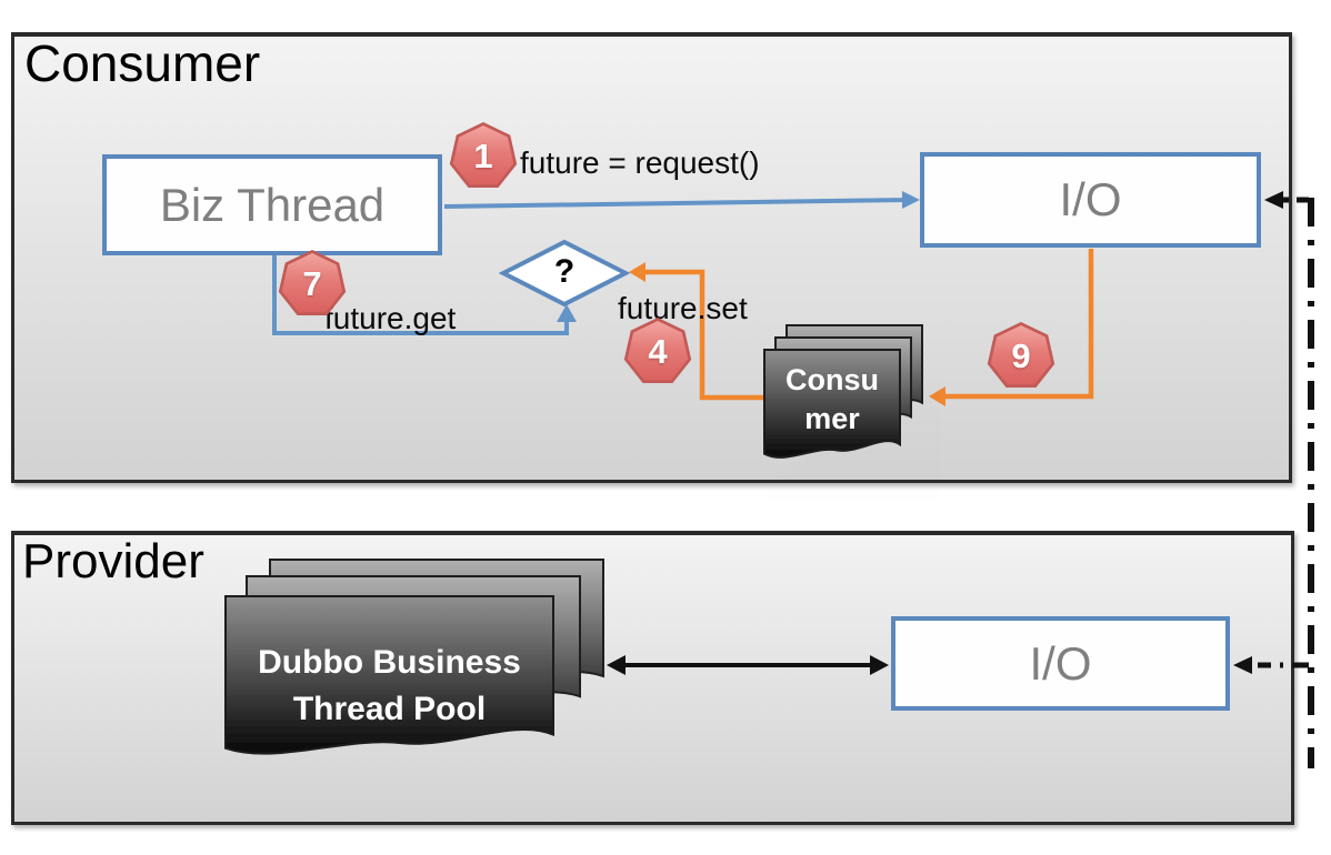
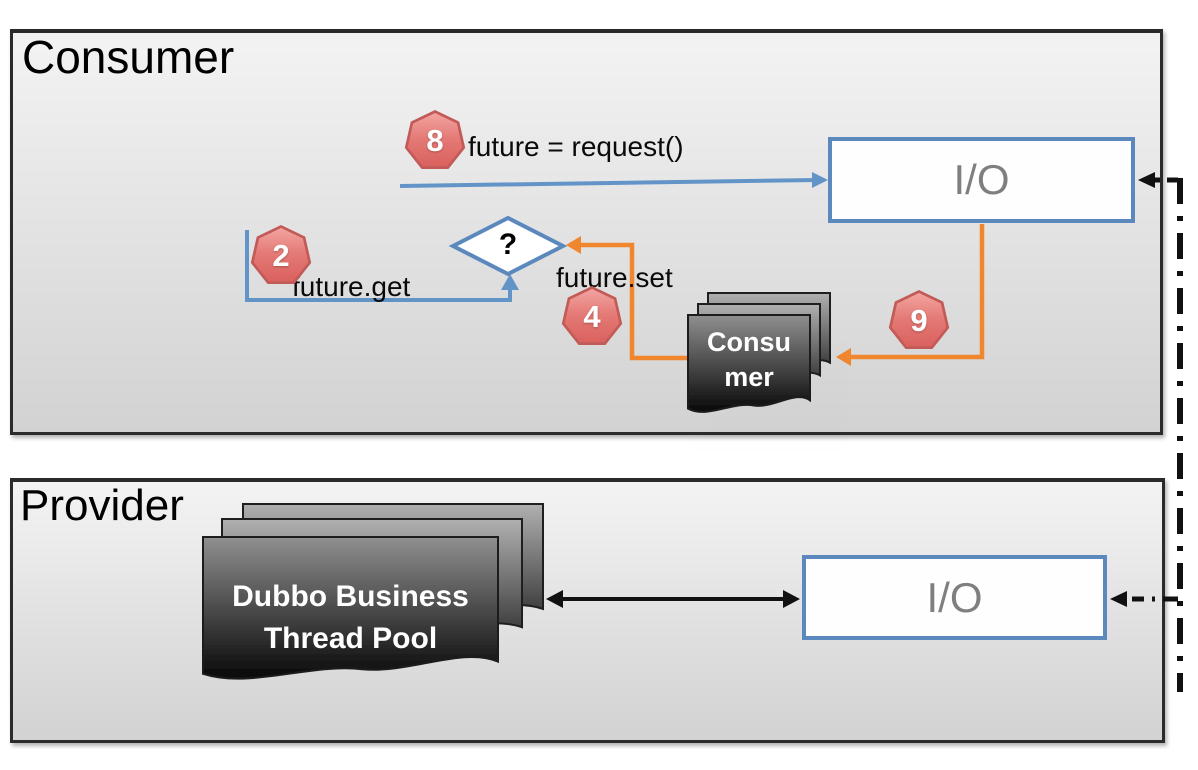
  Consumer
  Provider
- Biz Thread
  I/O
  I/O
  ?
  future = request()
  future.get
  future.set
- 1
+ 8
- 7
+ 2
  9
  4
  Consu
  mer
  Dubbo Business
  Thread Pool
